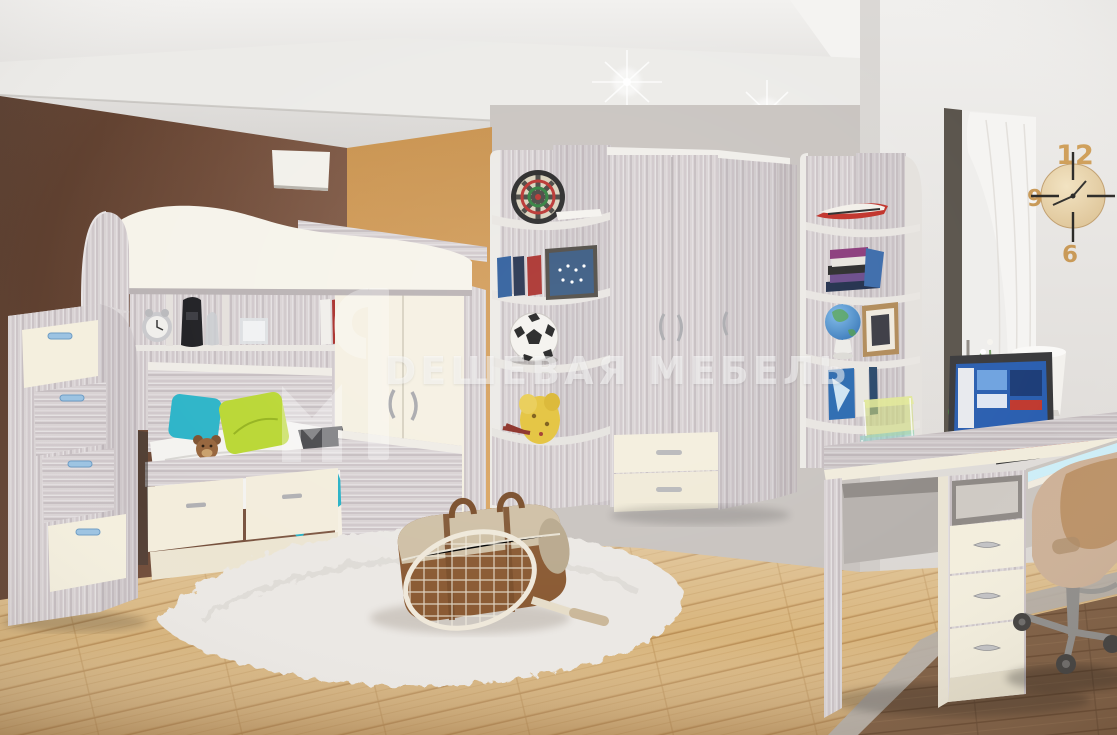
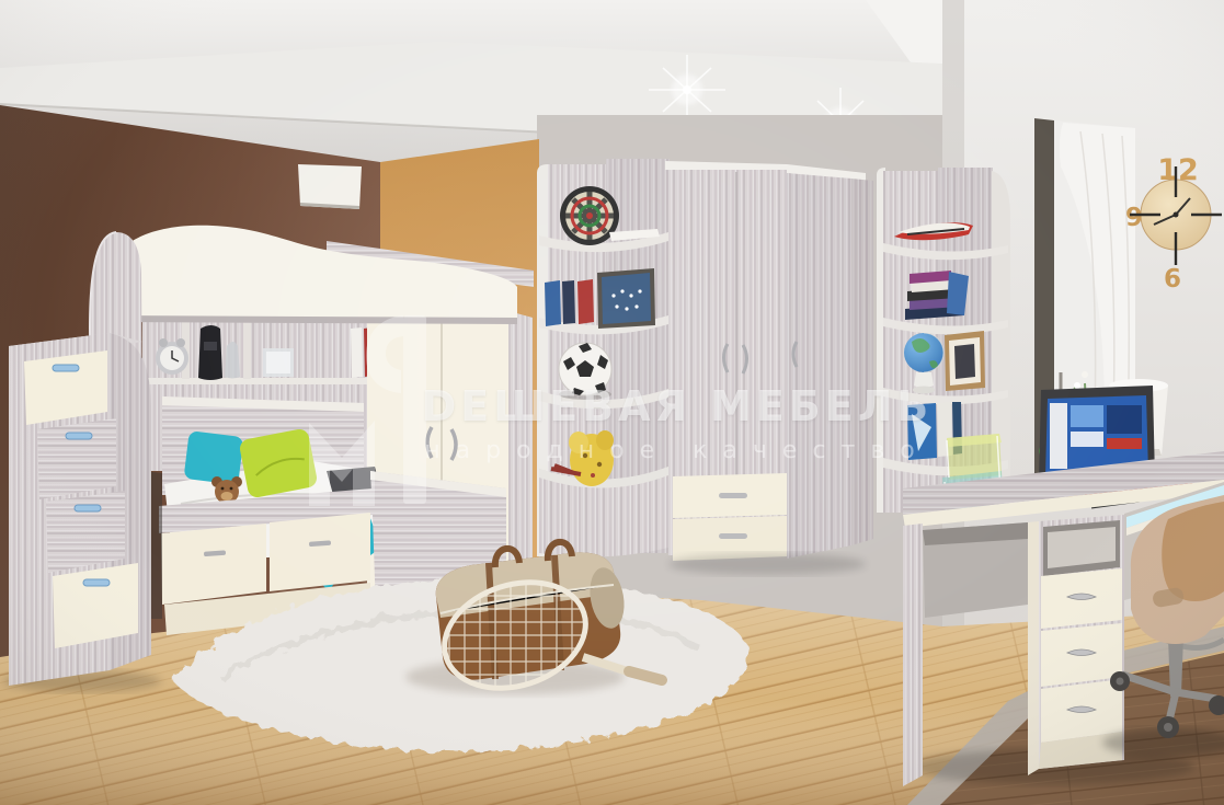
  DЕШЕВАЯ МЕБЕЛЬ
+ народное качество
